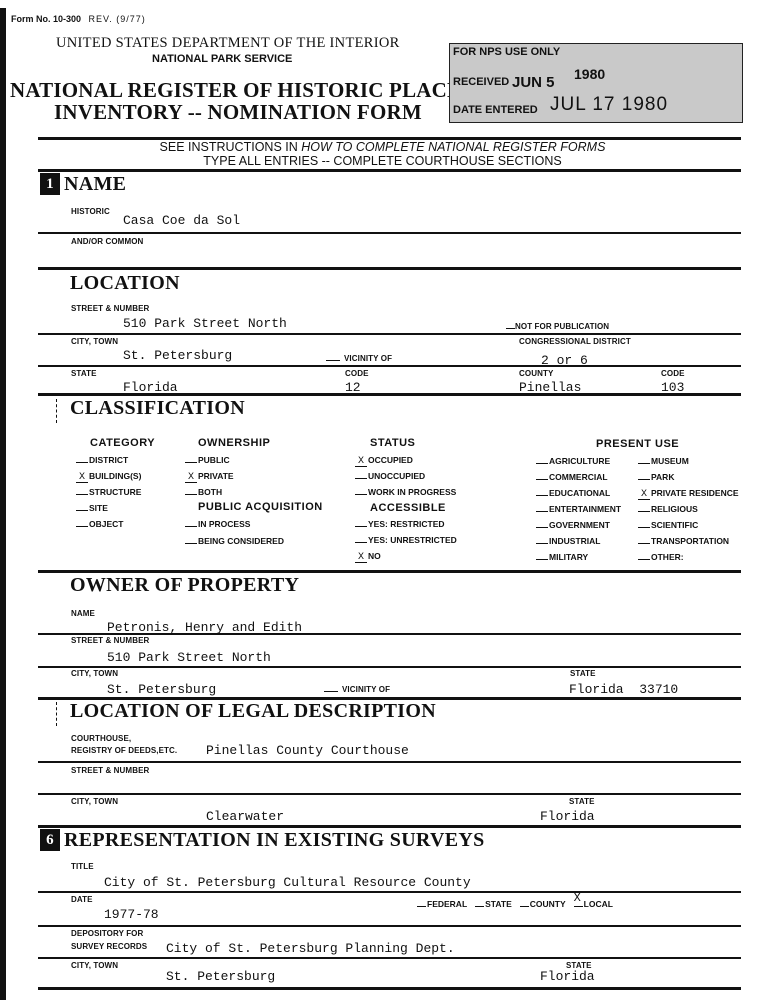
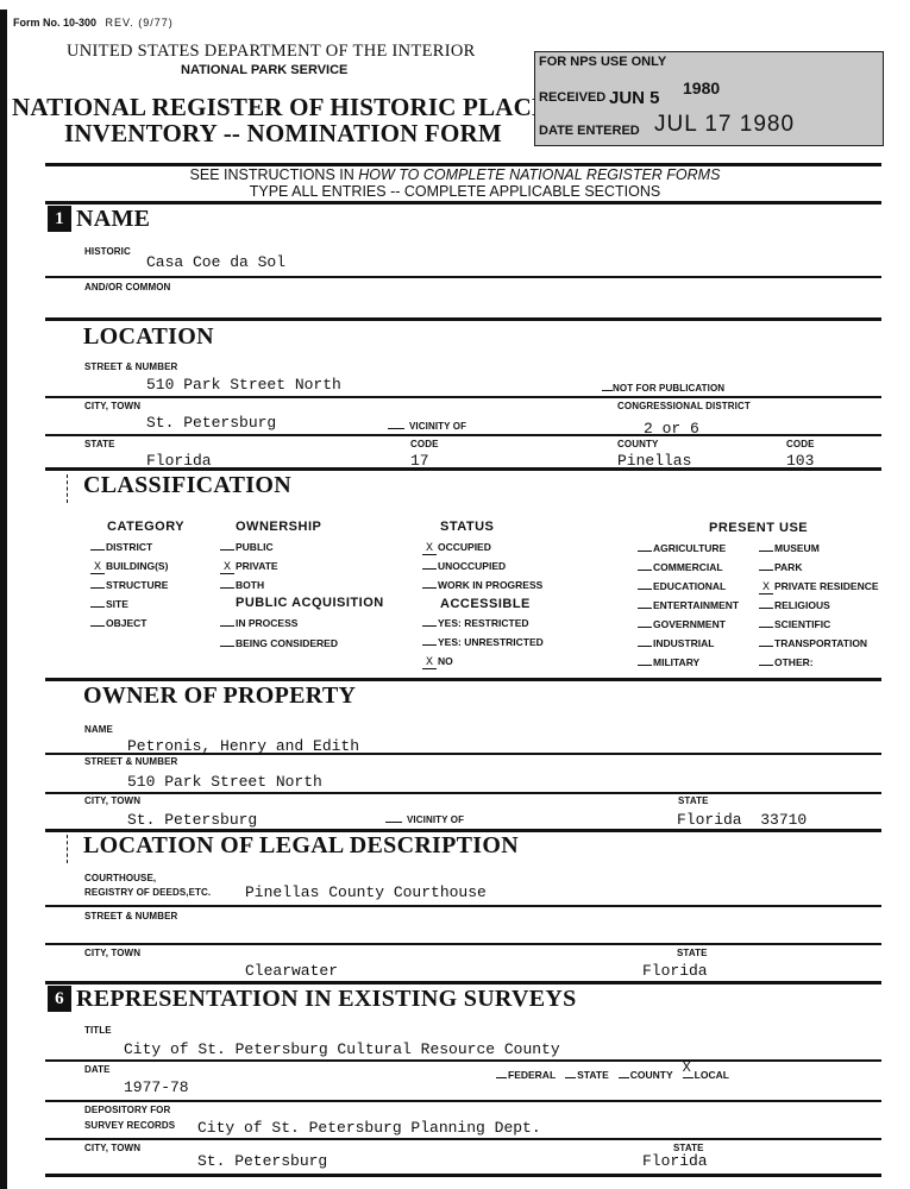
  Form No. 10-300 REV. (9/77)
  UNITED STATES DEPARTMENT OF THE INTERIOR
  NATIONAL PARK SERVICE
  NATIONAL REGISTER OF HISTORIC PLAC
  INVENTORY -- NOMINATION FORM
  FOR NPS USE ONLY
  RECEIVED
  JUN 5
  1980
  DATE ENTERED
  JUL 17 1980
  SEE INSTRUCTIONS IN HOW TO COMPLETE NATIONAL REGISTER FORMS
- TYPE ALL ENTRIES -- COMPLETE COURTHOUSE SECTIONS
+ TYPE ALL ENTRIES -- COMPLETE APPLICABLE SECTIONS
  1 NAME
  HISTORIC
  Casa Coe da Sol
  AND/OR COMMON
  LOCATION
  STREET & NUMBER
  510 Park Street North
  NOT FOR PUBLICATION
  CITY, TOWN
  CONGRESSIONAL DISTRICT
  St. Petersburg
  VICINITY OF
  2 or 6
  STATE
  CODE
  COUNTY
  CODE
  Florida
- 12
+ 17
  Pinellas
  103
  CLASSIFICATION
  CATEGORY
  DISTRICT
  X BUILDING(S)
  STRUCTURE
  SITE
  OBJECT
  OWNERSHIP
  PUBLIC
  X PRIVATE
  BOTH
  PUBLIC ACQUISITION
  IN PROCESS
  BEING CONSIDERED
  STATUS
  X OCCUPIED
  UNOCCUPIED
  WORK IN PROGRESS
  ACCESSIBLE
  YES: RESTRICTED
  YES: UNRESTRICTED
  X NO
  PRESENT USE
  AGRICULTURE
  COMMERCIAL
  EDUCATIONAL
  ENTERTAINMENT
  GOVERNMENT
  INDUSTRIAL
  MILITARY
  MUSEUM
  PARK
  X PRIVATE RESIDENCE
  RELIGIOUS
  SCIENTIFIC
  TRANSPORTATION
  OTHER:
  OWNER OF PROPERTY
  NAME
  Petronis, Henry and Edith
  STREET & NUMBER
  510 Park Street North
  CITY, TOWN
  STATE
  St. Petersburg
  VICINITY OF
  Florida 33710
  LOCATION OF LEGAL DESCRIPTION
  COURTHOUSE,
  REGISTRY OF DEEDS,ETC.
  Pinellas County Courthouse
  STREET & NUMBER
  CITY, TOWN
  STATE
  Clearwater
  Florida
  6 REPRESENTATION IN EXISTING SURVEYS
  TITLE
  City of St. Petersburg Cultural Resource County
  DATE
  1977-78
  FEDERAL
  STATE
  COUNTY
  X
  LOCAL
  DEPOSITORY FOR
  SURVEY RECORDS
  City of St. Petersburg Planning Dept.
  CITY, TOWN
  STATE
  St. Petersburg
  Florida
